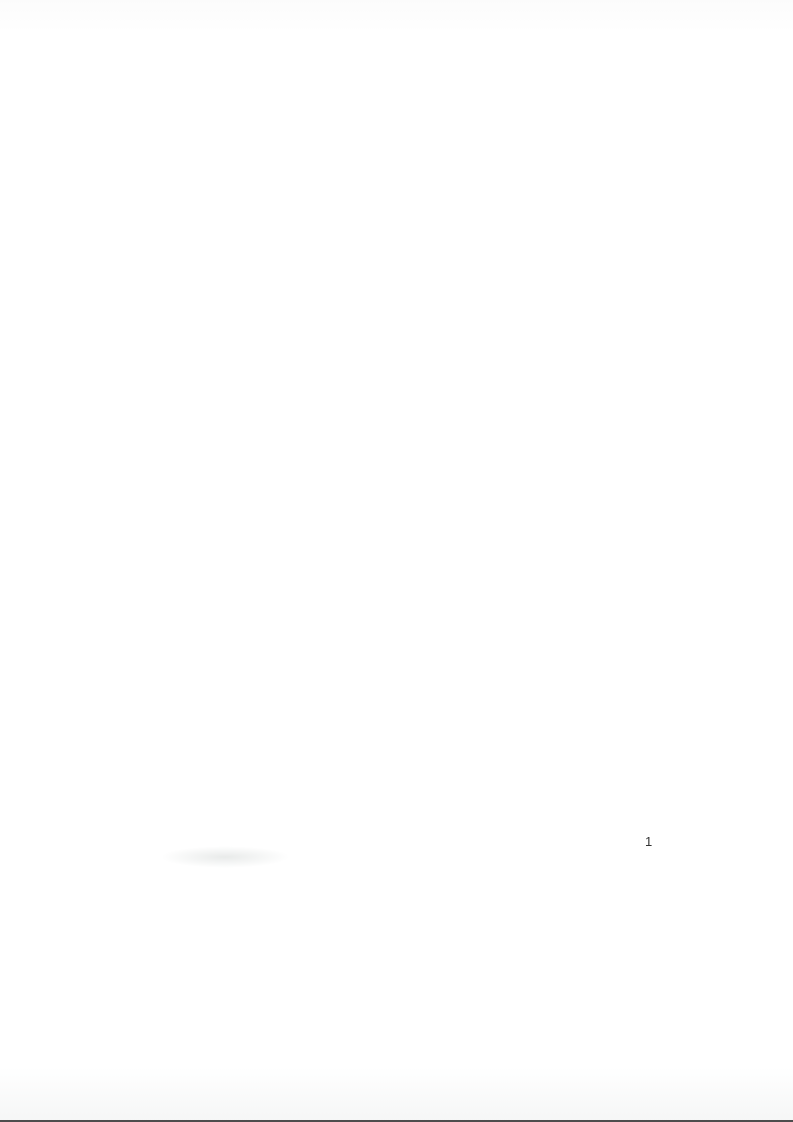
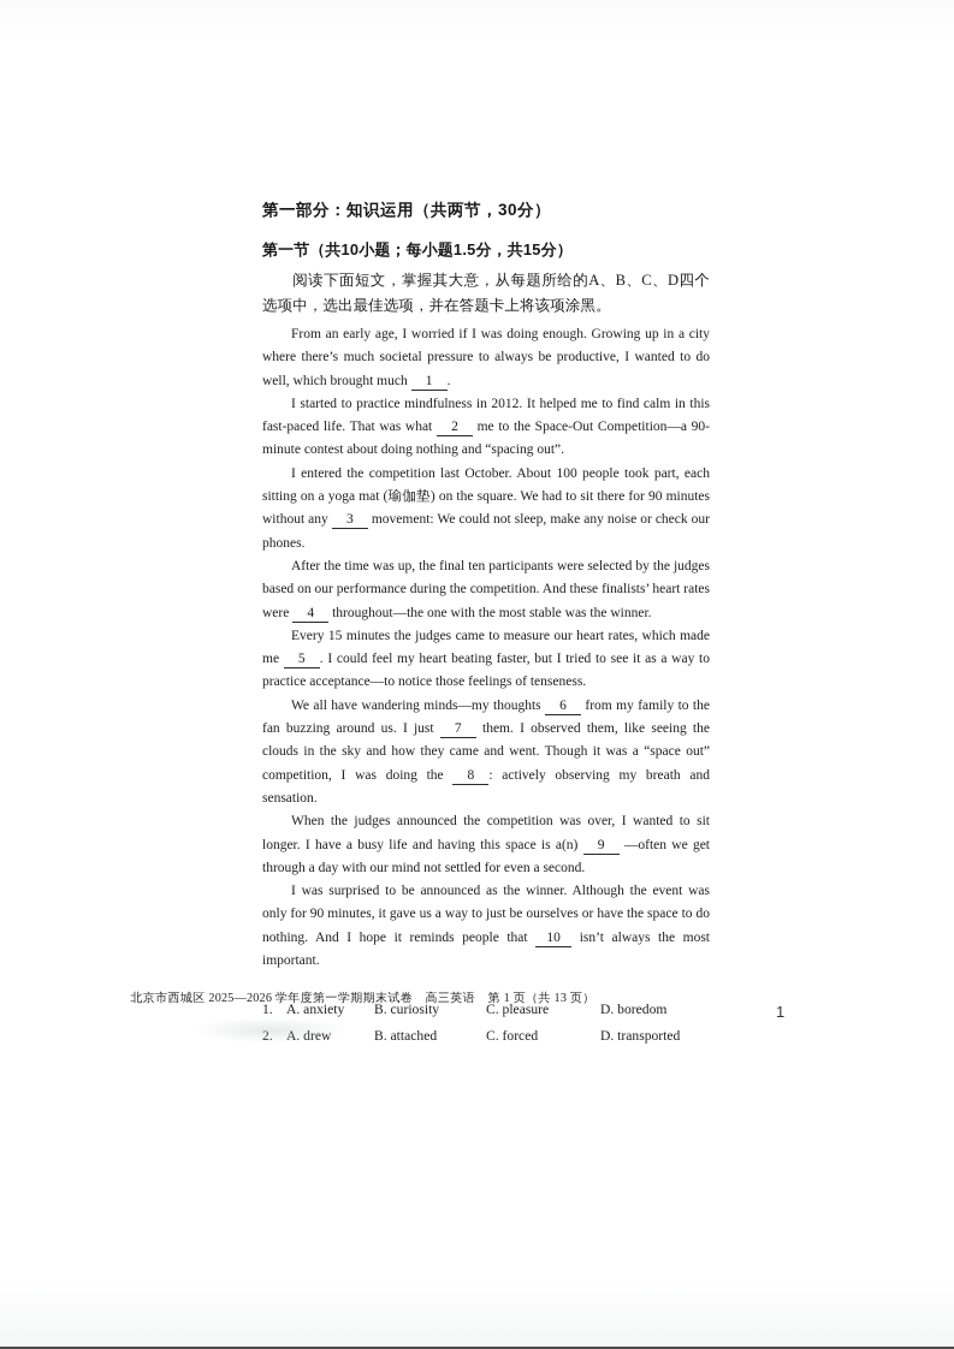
+ 第一部分：知识运用（共两节，30分）
+ 第一节（共10小题；每小题1.5分，共15分）
+ 阅读下面短文，掌握其大意，从每题所给的A、B、C、D四个选项中，选出最佳选项，并在答题卡上将该项涂黑。
+ From an early age, I worried if I was doing enough. Growing up in a city where there’s much societal pressure to always be productive, I wanted to do well, which brought much 1 .
+ I started to practice mindfulness in 2012. It helped me to find calm in this fast-paced life. That was what 2 me to the Space-Out Competition—a 90-minute contest about doing nothing and “spacing out”.
+ I entered the competition last October. About 100 people took part, each sitting on a yoga mat (瑜伽垫) on the square. We had to sit there for 90 minutes without any 3 movement: We could not sleep, make any noise or check our phones.
+ After the time was up, the final ten participants were selected by the judges based on our performance during the competition. And these finalists’ heart rates were 4 throughout—the one with the most stable was the winner.
+ Every 15 minutes the judges came to measure our heart rates, which made me 5 . I could feel my heart beating faster, but I tried to see it as a way to practice acceptance—to notice those feelings of tenseness.
+ We all have wandering minds—my thoughts 6 from my family to the fan buzzing around us. I just 7 them. I observed them, like seeing the clouds in the sky and how they came and went. Though it was a “space out” competition, I was doing the 8 : actively observing my breath and sensation.
+ When the judges announced the competition was over, I wanted to sit longer. I have a busy life and having this space is a(n) 9 —often we get through a day with our mind not settled for even a second.
+ I was surprised to be announced as the winner. Although the event was only for 90 minutes, it gave us a way to just be ourselves or have the space to do nothing. And I hope it reminds people that 10 isn’t always the most important.
+ 1.
+ A. anxiety
+ B. curiosity
+ C. pleasure
+ D. boredom
+ B. attached
+ C. forced
+ D. transported
+ 北京市西城区 2025—2026 学年度第一学期期末试卷 高三英语 第 1 页（共 13 页）
  1
